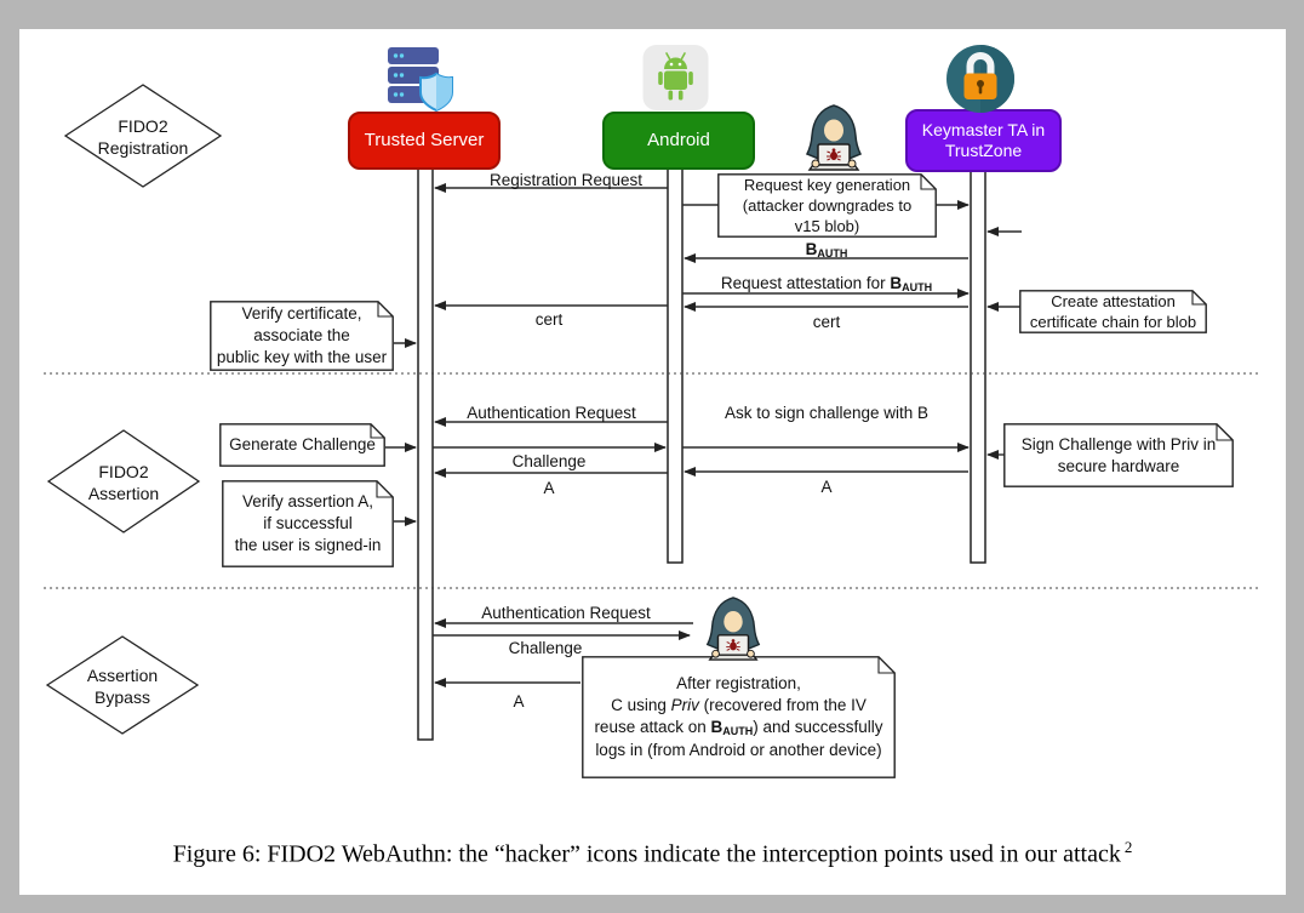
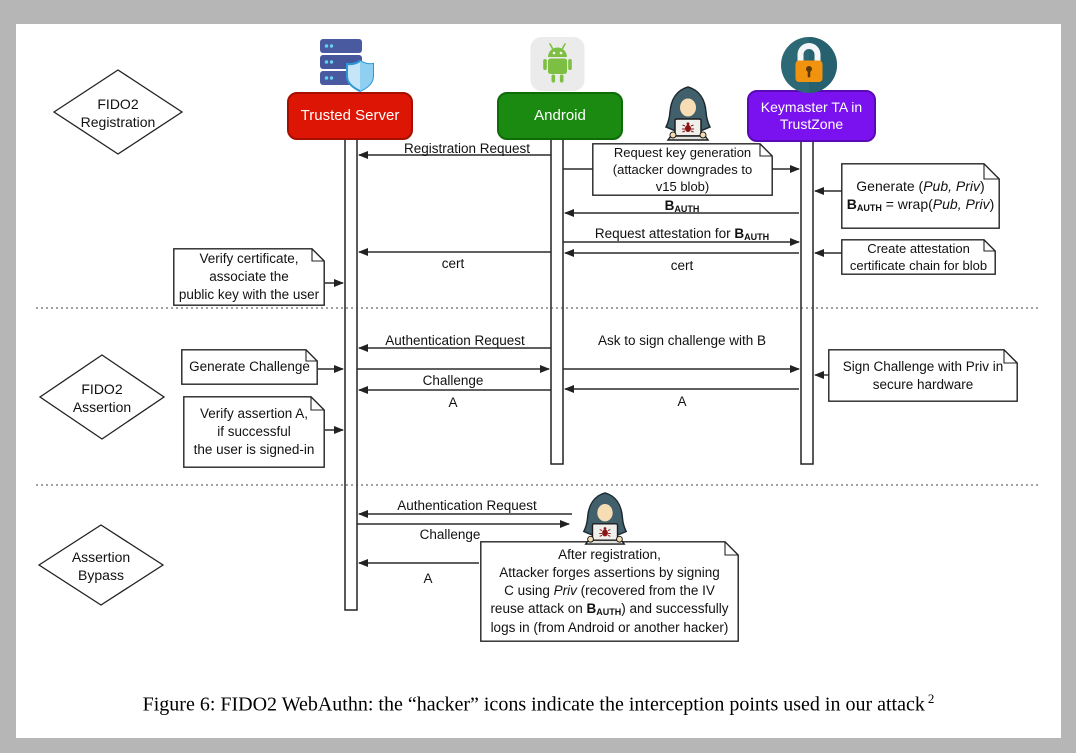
  FIDO2
  Registration
  FIDO2
  Assertion
  Assertion
  Bypass
  Trusted Server
  Android
  Keymaster TA in
  TrustZone
  Registration Request
  BAUTH
  Request attestation for BAUTH
  cert
  cert
  Authentication Request
  Challenge
  A
  Ask to sign challenge with B
  A
  Authentication Request
  Challenge
  A
  Request key generation
  (attacker downgrades to
  v15 blob)
+ Generate (Pub, Priv)
+ BAUTH = wrap(Pub, Priv)
  Create attestation
  certificate chain for blob
  Verify certificate,
  associate the
  public key with the user
  Generate Challenge
  Verify assertion A,
  if successful
  the user is signed-in
  Sign Challenge with Priv in
  secure hardware
  After registration,
+ Attacker forges assertions by signing
  C using Priv (recovered from the IV
  reuse attack on BAUTH) and successfully
- logs in (from Android or another device)
+ logs in (from Android or another hacker)
  Figure 6: FIDO2 WebAuthn: the “hacker” icons indicate the interception points used in our attack 2
